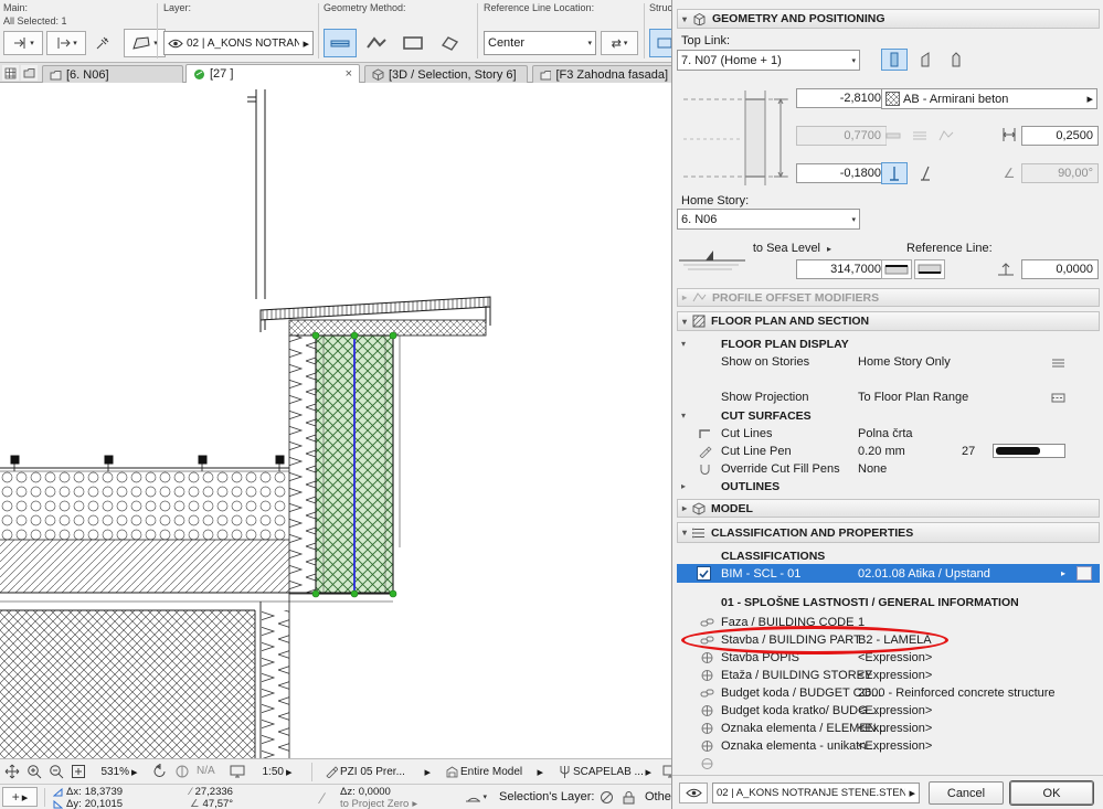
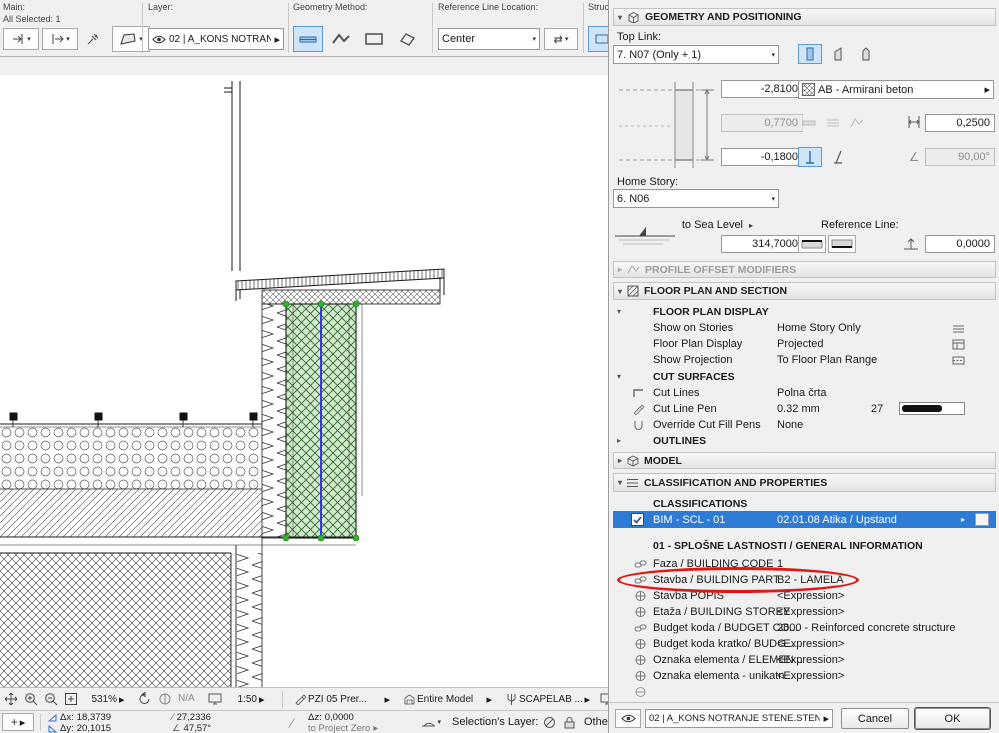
  Main:
  All Selected: 1
  Layer:
  02 | A_KONS NOTRAN
  ▸
  Geometry Method:
  Reference Line Location:
  Center
  ⇄
  Struc
- [6. N06]
- [27 ]
- ×
- [3D / Selection, Story 6]
- [F3 Zahodna fasada]
  531%
  ▸
  N/A
  1:50
  ▸
  PZI 05 Prer...
  ▸
  Entire Model
  ▸
  SCAPELAB ...
  ▸
  +
  ▸
  Δx:
  18,3739
  Δy:
  20,1015
  ∕
  27,2336
  ∠
  47,57°
  ∕
  Δz:
  0,0000
  to Project Zero
  ▸
  Selection's Layer:
  ▾
  GEOMETRY AND POSITIONING
  Top Link:
- 7. N07 (Home + 1)
+ 7. N07 (Only + 1)
  -2,8100
  AB - Armirani beton
  ▸
  0,7700
  0,2500
  -0,1800
  ∠
  90,00°
  Home Story:
  6. N06
  to Sea Level
  ▸
  314,7000
  Reference Line:
  0,0000
  ▸
  PROFILE OFFSET MODIFIERS
  ▾
  FLOOR PLAN AND SECTION
  ▾
  FLOOR PLAN DISPLAY
  Show on Stories
  Home Story Only
+ Floor Plan Display
+ Projected
  Show Projection
  To Floor Plan Range
  ▾
  CUT SURFACES
  Cut Lines
  Polna črta
  Cut Line Pen
- 0.20 mm
+ 0.32 mm
  27
  Override Cut Fill Pens
  None
  ▸
  OUTLINES
  ▸
  MODEL
  ▾
  CLASSIFICATION AND PROPERTIES
  CLASSIFICATIONS
  BIM - SCL - 01
  02.01.08 Atika / Upstand
  ▸
  01 - SPLOŠNE LASTNOSTI / GENERAL INFORMATION
  Faza / BUILDING CODE
  1
  Stavba / BUILDING PART
  B2 - LAMELA
  Stavba POPIS
  <Expression>
  Etaža / BUILDING STOREY
  <Expression>
  Budget koda / BUDGET CO...
  2600 - Reinforced concrete structure
  Budget koda kratko/ BUDG...
  <Expression>
  Oznaka elementa / ELEMEN...
  <Expression>
  Oznaka elementa - unikatn...
  <Expression>
  02 | A_KONS NOTRANJE STENE.STEN
  ▸
  Cancel
  OK
